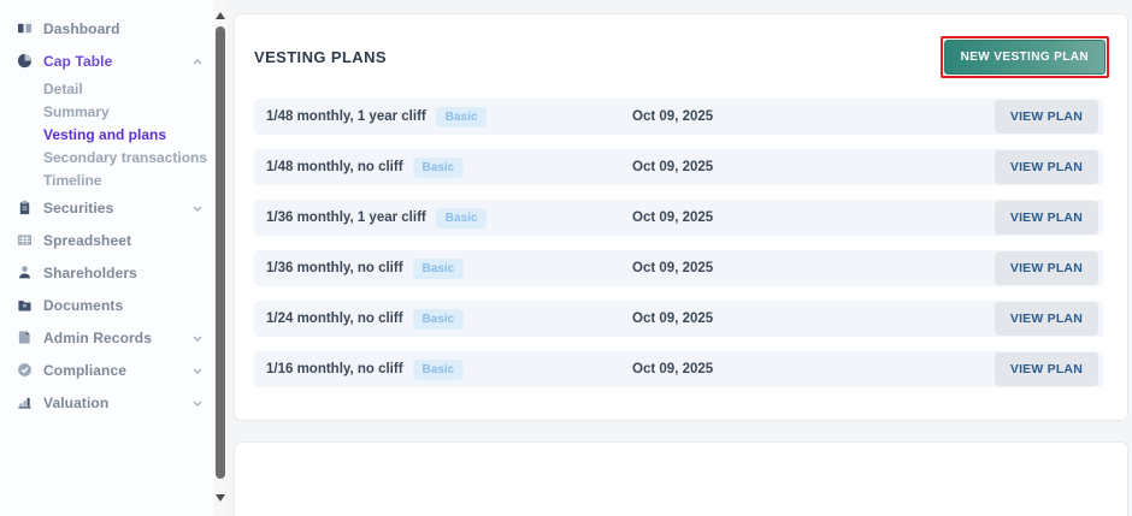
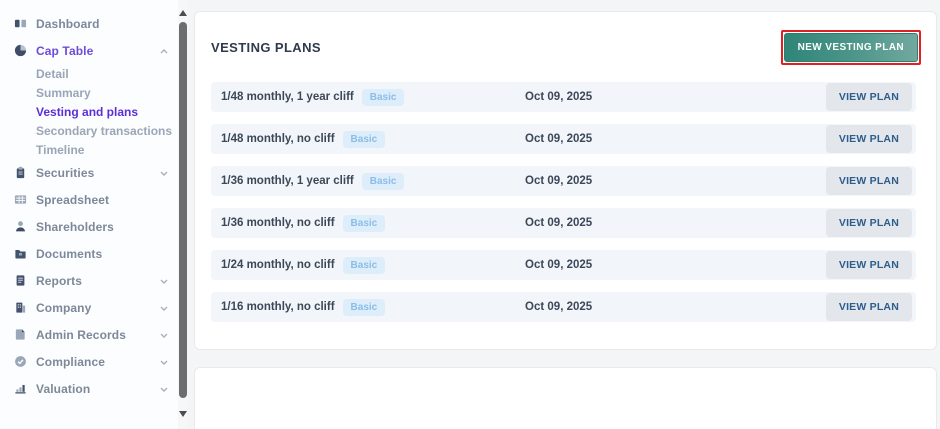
  Dashboard
  Cap Table
  Detail
  Summary
  Vesting and plans
  Secondary transactions
  Timeline
  Securities
  Spreadsheet
  Shareholders
  Documents
+ Reports
+ Company
  Admin Records
  Compliance
  Valuation
  VESTING PLANS
  NEW VESTING PLAN
  1/48 monthly, 1 year cliff
  Basic
  Oct 09, 2025
  VIEW PLAN
  1/48 monthly, no cliff
  Basic
  Oct 09, 2025
  VIEW PLAN
  1/36 monthly, 1 year cliff
  Basic
  Oct 09, 2025
  VIEW PLAN
  1/36 monthly, no cliff
  Basic
  Oct 09, 2025
  VIEW PLAN
  1/24 monthly, no cliff
  Basic
  Oct 09, 2025
  VIEW PLAN
  1/16 monthly, no cliff
  Basic
  Oct 09, 2025
  VIEW PLAN
